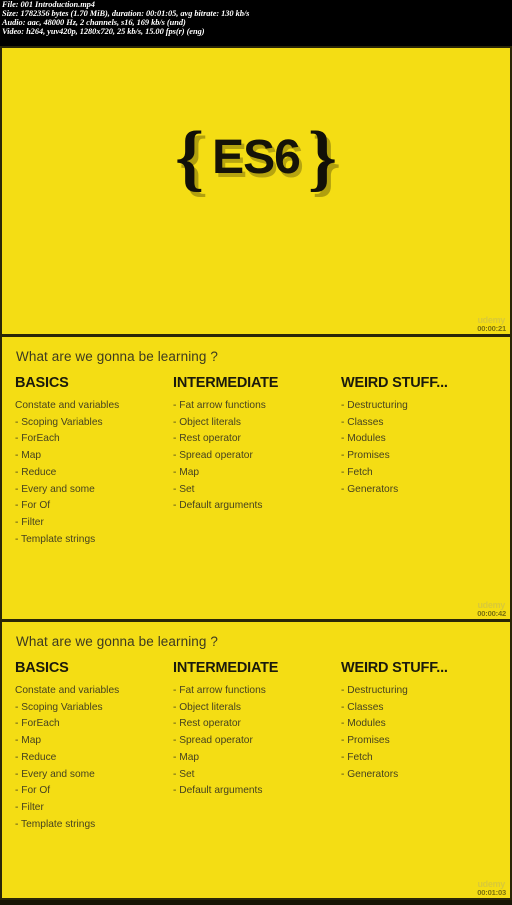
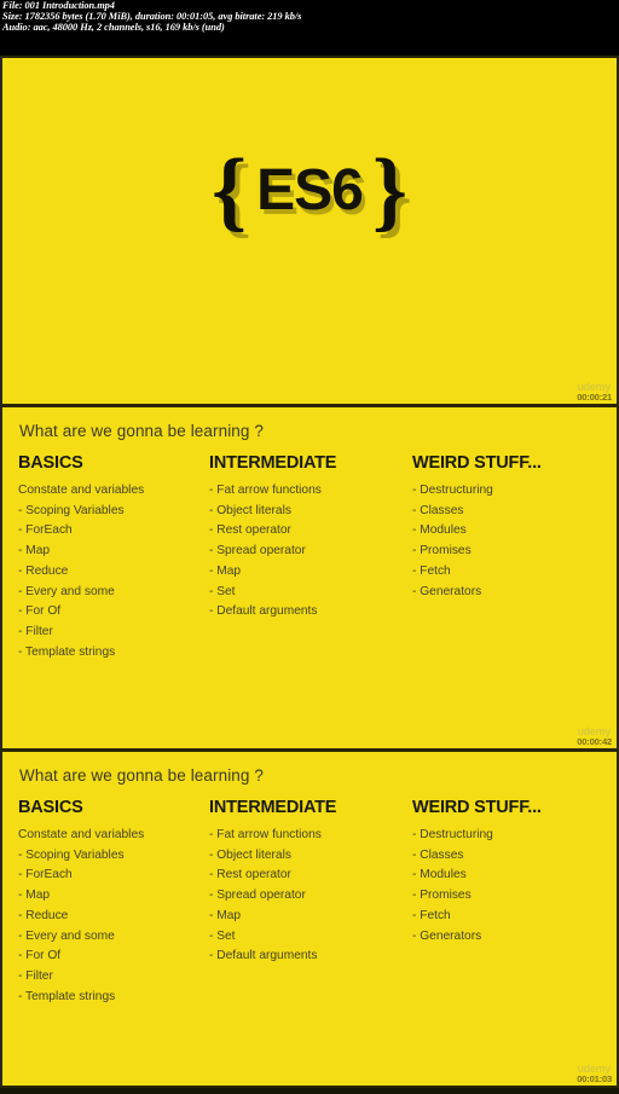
  File: 001 Introduction.mp4
- Size: 1782356 bytes (1.70 MiB), duration: 00:01:05, avg bitrate: 130 kb/s
+ Size: 1782356 bytes (1.70 MiB), duration: 00:01:05, avg bitrate: 219 kb/s
  Audio: aac, 48000 Hz, 2 channels, s16, 169 kb/s (und)
- Video: h264, yuv420p, 1280x720, 25 kb/s, 15.00 fps(r) (eng)
  {
  ES6
  }
  udemy
  00:00:21
  What are we gonna be learning ?
  BASICS
  Constate and variables
  - Scoping Variables
  - ForEach
  - Map
  - Reduce
  - Every and some
  - For Of
  - Filter
  - Template strings
  INTERMEDIATE
  - Fat arrow functions
  - Object literals
  - Rest operator
  - Spread operator
  - Map
  - Set
  - Default arguments
  WEIRD STUFF...
  - Destructuring
  - Classes
  - Modules
  - Promises
  - Fetch
  - Generators
  udemy
  00:00:42
  What are we gonna be learning ?
  BASICS
  Constate and variables
  - Scoping Variables
  - ForEach
  - Map
  - Reduce
  - Every and some
  - For Of
  - Filter
  - Template strings
  INTERMEDIATE
  - Fat arrow functions
  - Object literals
  - Rest operator
  - Spread operator
  - Map
  - Set
  - Default arguments
  WEIRD STUFF...
  - Destructuring
  - Classes
  - Modules
  - Promises
  - Fetch
  - Generators
  udemy
  00:01:03
